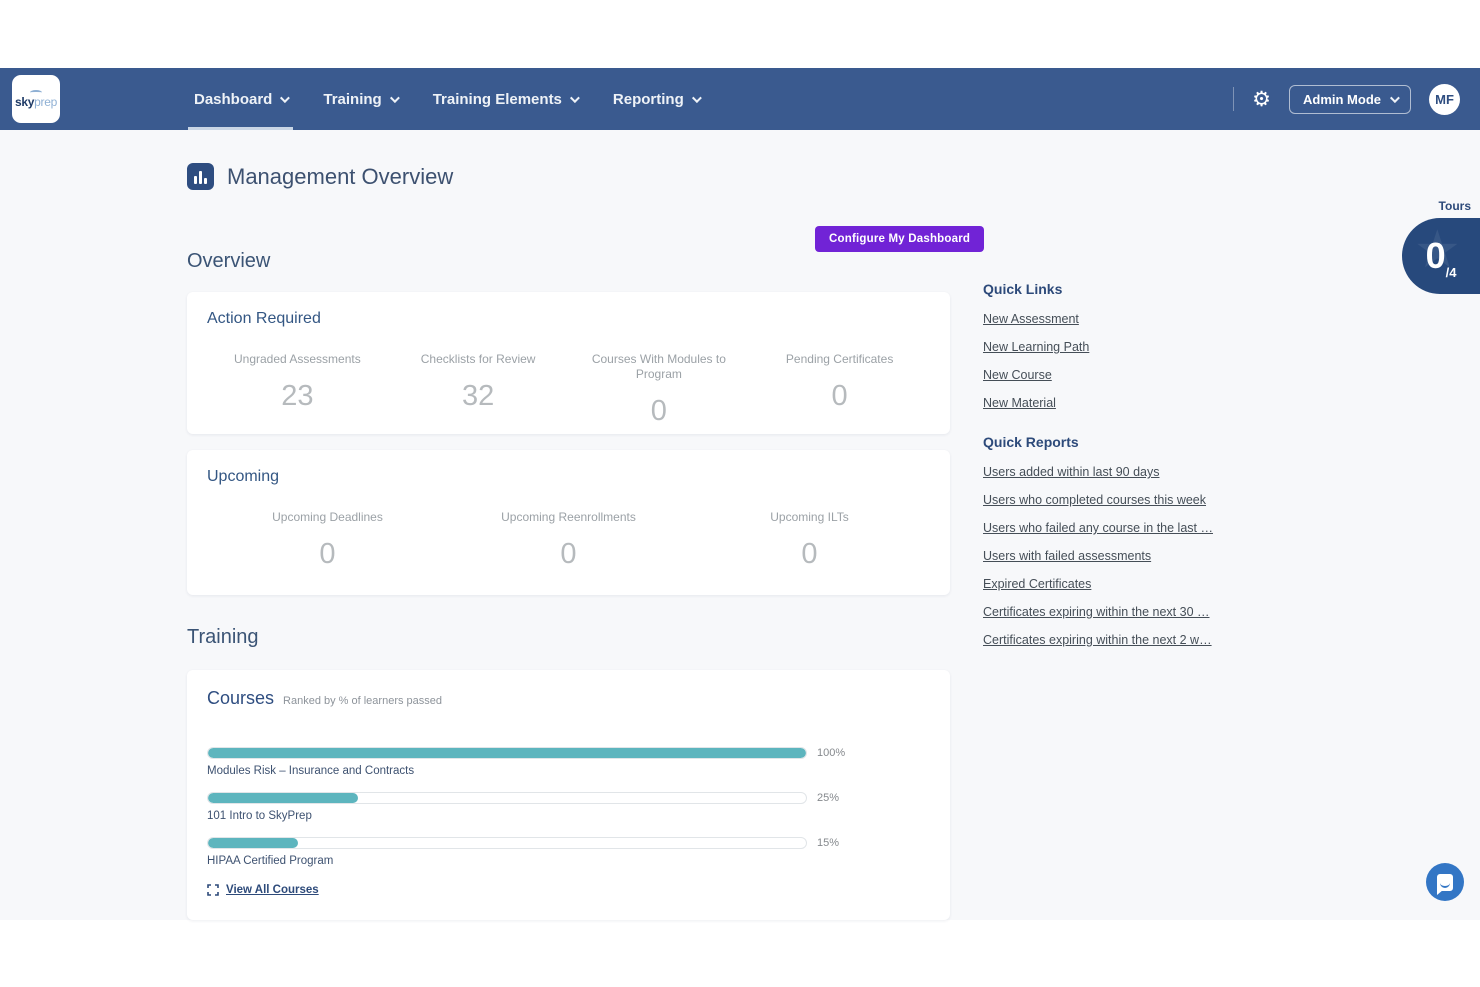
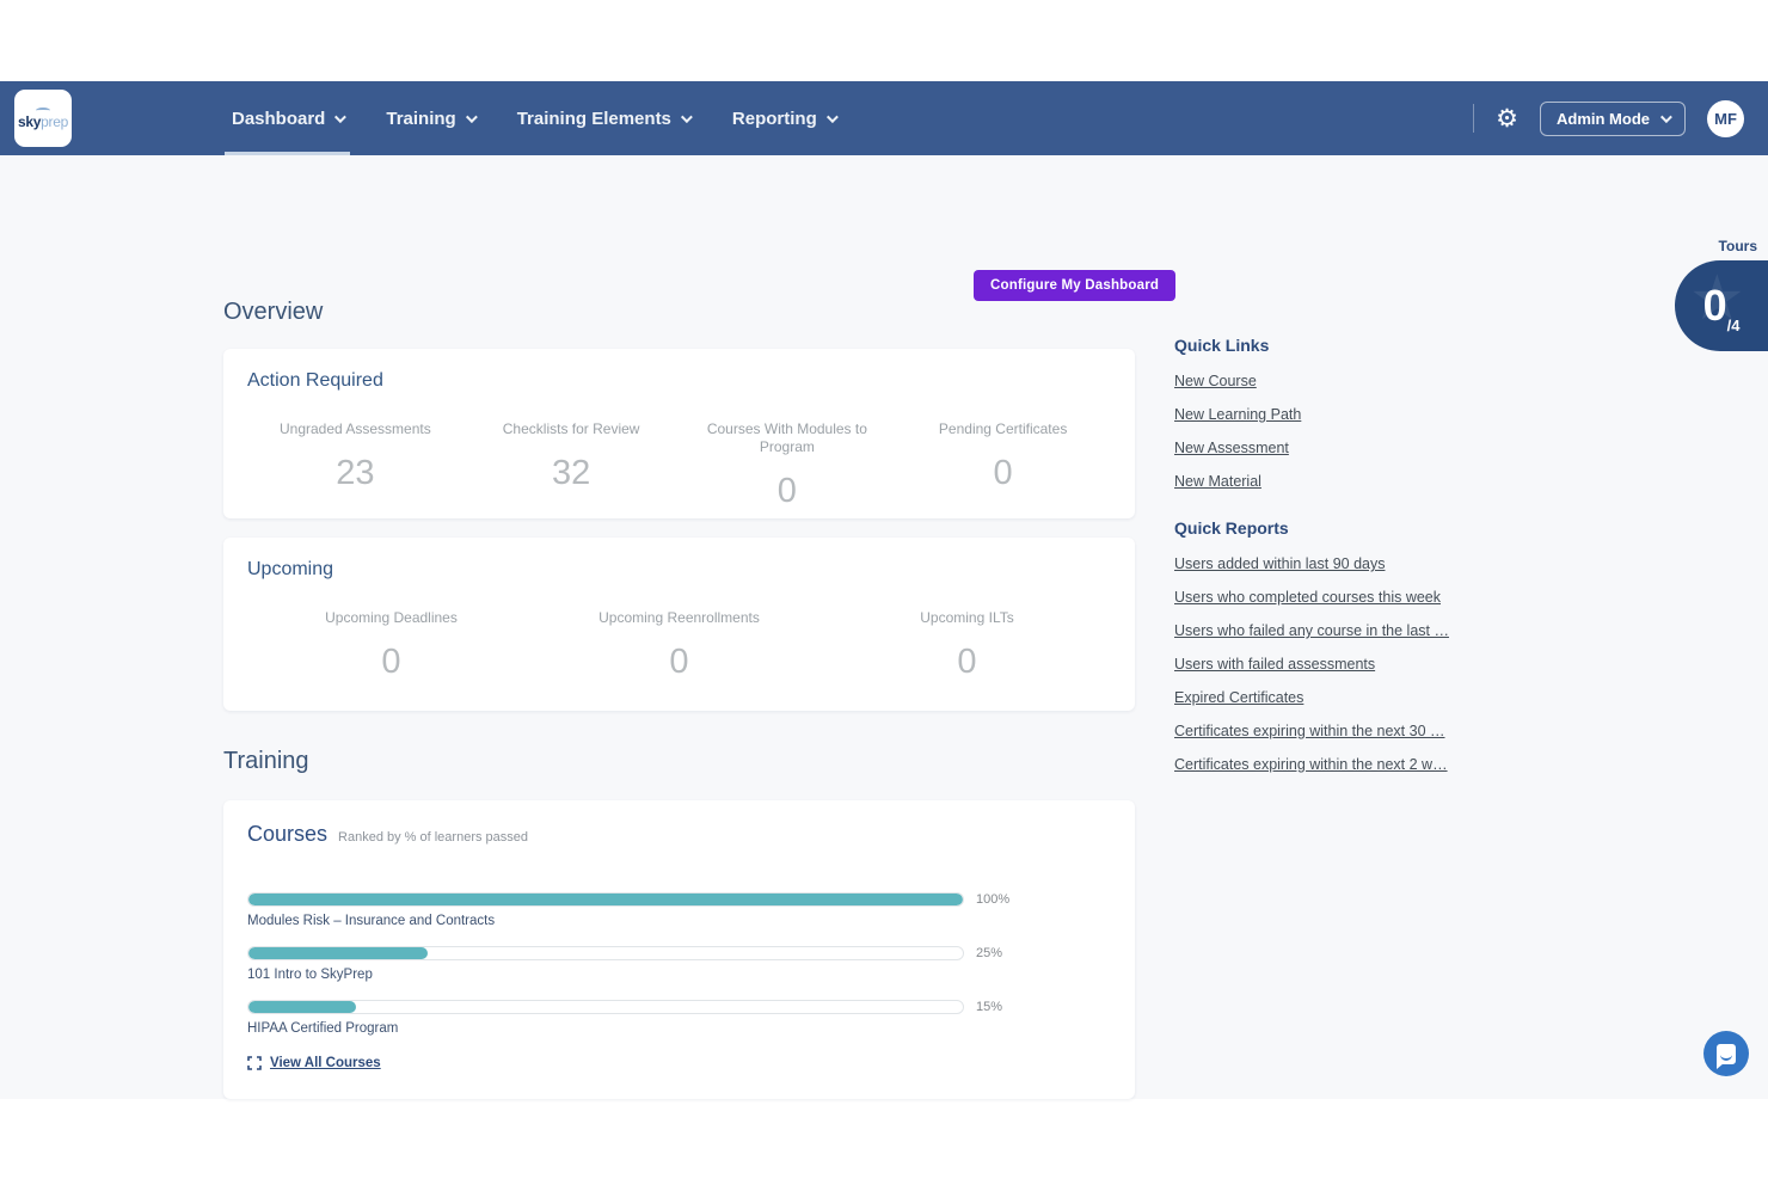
  skyprep
  Dashboard
  Training
  Training Elements
  Reporting
  ⚙
  Admin Mode
  MF
- Management Overview
  Configure My Dashboard
  Tours
  ★
  0
  /4
  Overview
  Action Required
  Ungraded Assessments
  23
  Checklists for Review
  32
  Courses With Modules to Program
  0
  Pending Certificates
  0
  Upcoming
  Upcoming Deadlines
  0
  Upcoming Reenrollments
  0
  Upcoming ILTs
  0
  Training
  Courses
  Ranked by % of learners passed
  100%
  Modules Risk – Insurance and Contracts
  25%
  101 Intro to SkyPrep
  15%
  HIPAA Certified Program
  View All Courses
  Quick Links
- New Assessment
+ New Course
  New Learning Path
- New Course
+ New Assessment
  New Material
  Quick Reports
  Users added within last 90 days
  Users who completed courses this week
  Users who failed any course in the last …
  Users with failed assessments
  Expired Certificates
  Certificates expiring within the next 30 …
  Certificates expiring within the next 2 w…
